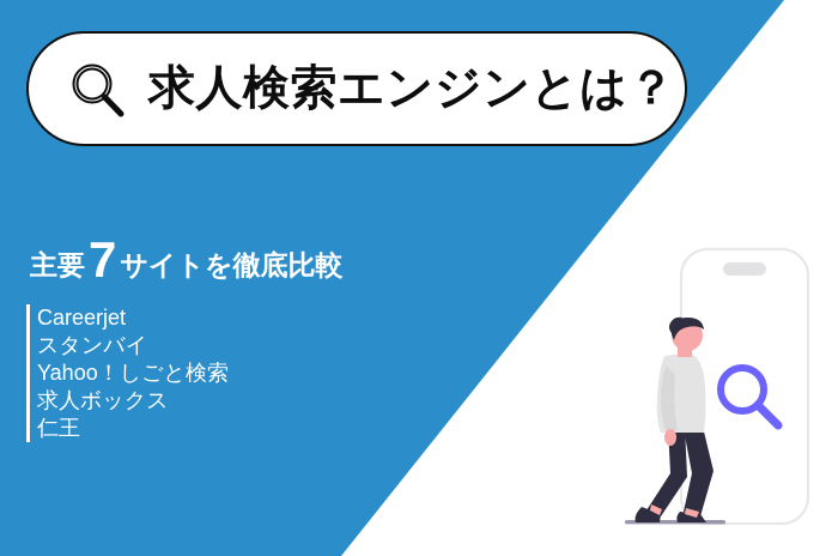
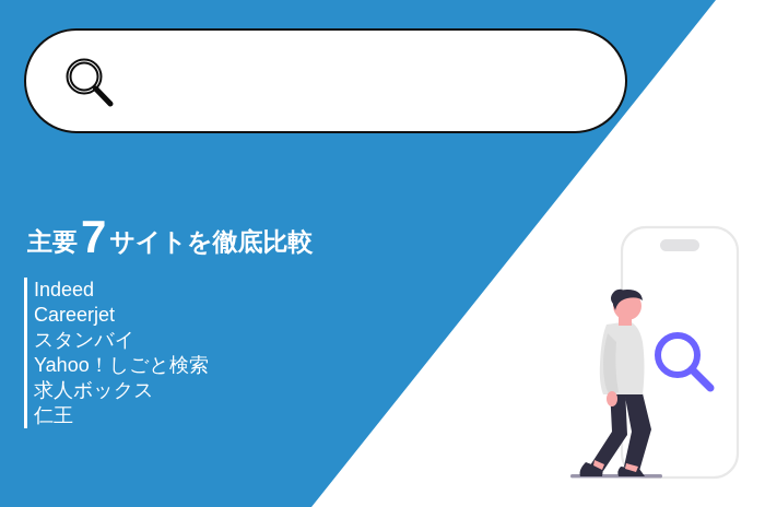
- 求人検索エンジンとは？
  主要
  7
  サイトを徹底比較
+ Indeed
  Careerjet
  スタンバイ
  Yahoo！しごと検索
  求人ボックス
  仁王
